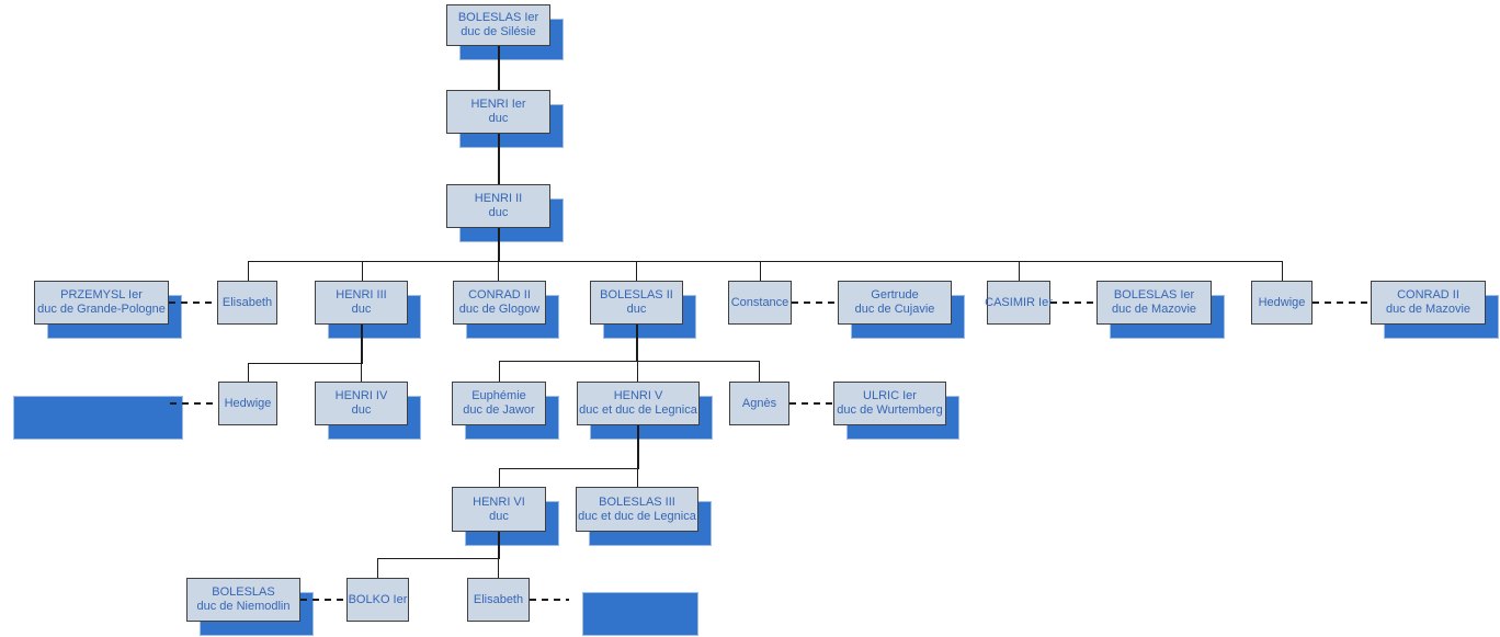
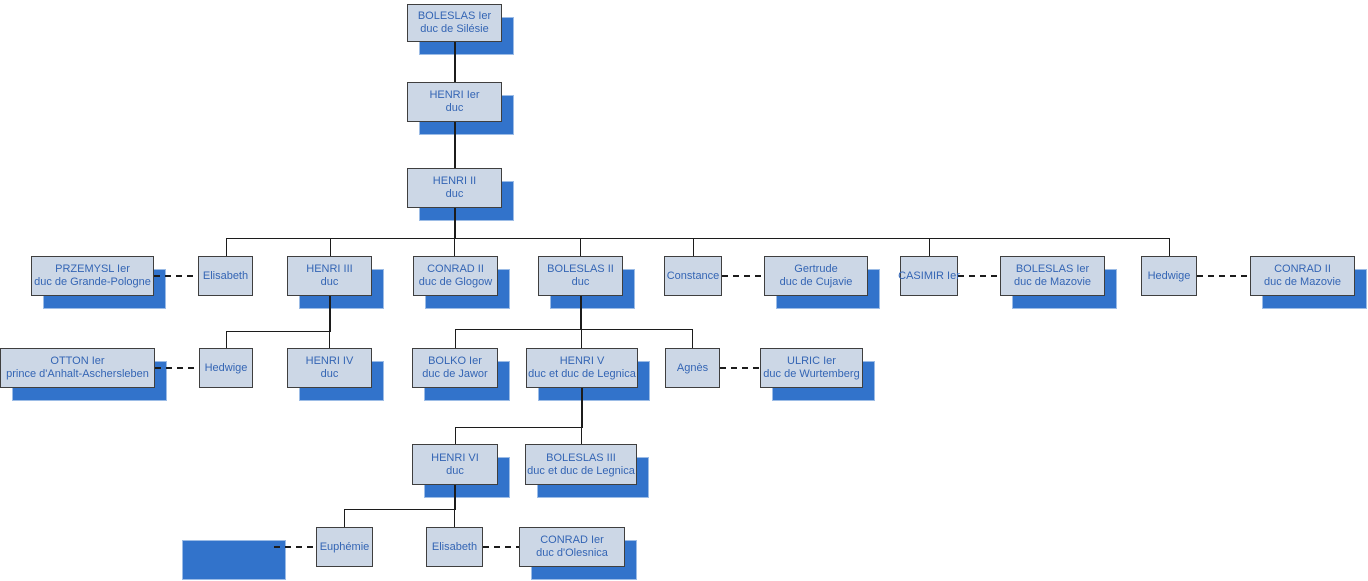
  BOLESLAS Ier
  duc de Silésie
  HENRI Ier
  duc
  HENRI II
  duc
  PRZEMYSL Ier
  duc de Grande-Pologne
  Elisabeth
  HENRI III
  duc
  CONRAD II
  duc de Glogow
  BOLESLAS II
  duc
  Constance
  Gertrude
  duc de Cujavie
  CASIMIR Ier
  BOLESLAS Ier
  duc de Mazovie
  Hedwige
  CONRAD II
  duc de Mazovie
+ OTTON Ier
+ prince d'Anhalt-Aschersleben
  Hedwige
  HENRI IV
  duc
- Euphémie
+ BOLKO Ier
  duc de Jawor
  HENRI V
  duc et duc de Legnica
  Agnès
  ULRIC Ier
  duc de Wurtemberg
  HENRI VI
  duc
  BOLESLAS III
  duc et duc de Legnica
- BOLESLAS
- duc de Niemodlin
- BOLKO Ier
+ Euphémie
  Elisabeth
+ CONRAD Ier
+ duc d'Olesnica
